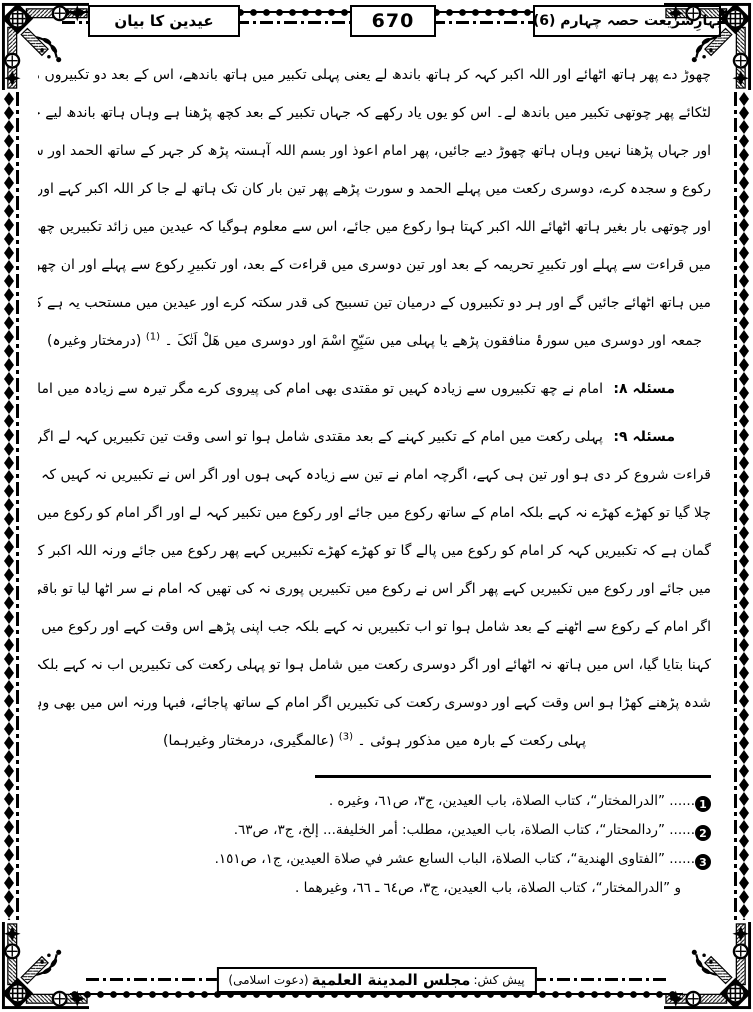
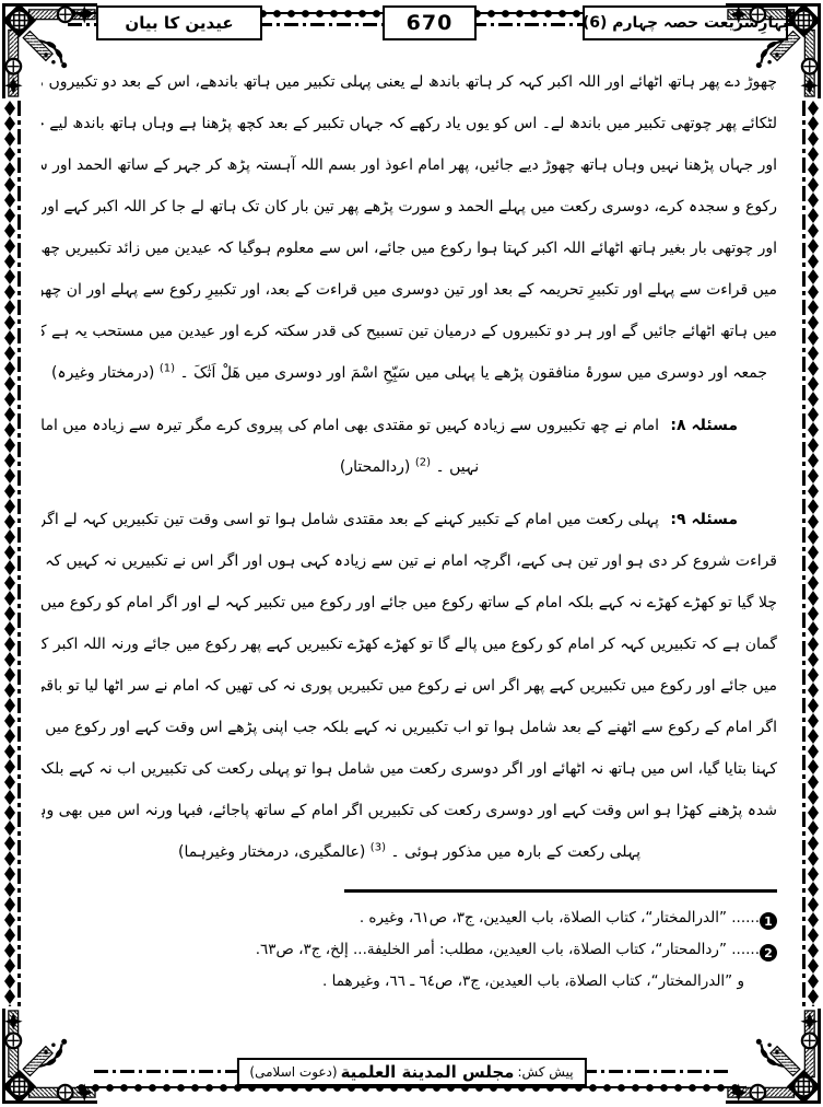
  عیدین کا بیان
  670
  بہارِشریعت حصہ چہارم (6)
  چھوڑ دے پھر ہاتھ اٹھائے اور اللہ اکبر کہہ کر ہاتھ باندھ لے یعنی پہلی تکبیر میں ہاتھ باندھے، اس کے بعد دو تکبیروں
  لٹکائے پھر چوتھی تکبیر میں باندھ لے۔ اس کو یوں یاد رکھے کہ جہاں تکبیر کے بعد کچھ پڑھنا ہے وہاں ہاتھ باندھ لیے
  اور جہاں پڑھنا نہیں وہاں ہاتھ چھوڑ دیے جائیں، پھر امام اعوذ اور بسم اللہ آہستہ پڑھ کر جہر کے ساتھ الحمد اور س
  رکوع و سجدہ کرے، دوسری رکعت میں پہلے الحمد و سورت پڑھے پھر تین بار کان تک ہاتھ لے جا کر اللہ اکبر کہے اور
  اور چوتھی بار بغیر ہاتھ اٹھائے اللہ اکبر کہتا ہوا رکوع میں جائے، اس سے معلوم ہوگیا کہ عیدین میں زائد تکبیریں چھ
  میں قراءت سے پہلے اور تکبیرِ تحریمہ کے بعد اور تین دوسری میں قراءت کے بعد، اور تکبیرِ رکوع سے پہلے اور ان چھو
  میں ہاتھ اٹھائے جائیں گے اور ہر دو تکبیروں کے درمیان تین تسبیح کی قدر سکتہ کرے اور عیدین میں مستحب یہ ہے ک
  جمعہ اور دوسری میں سورۂ منافقون پڑھے یا پہلی میں سَبِّحِ اسْمَ اور دوسری میں هَلْ اَتٰکَ ۔ (1) (درمختار وغیرہ)
  مسئلہ ۸: امام نے چھ تکبیروں سے زیادہ کہیں تو مقتدی بھی امام کی پیروی کرے مگر تیرہ سے زیادہ میں اما
+ نہیں ۔ (2) (ردالمحتار)
  مسئلہ ۹: پہلی رکعت میں امام کے تکبیر کہنے کے بعد مقتدی شامل ہوا تو اسی وقت تین تکبیریں کہہ لے اگر
  قراءت شروع کر دی ہو اور تین ہی کہے، اگرچہ امام نے تین سے زیادہ کہی ہوں اور اگر اس نے تکبیریں نہ کہیں کہ
  چلا گیا تو کھڑے کھڑے نہ کہے بلکہ امام کے ساتھ رکوع میں جائے اور رکوع میں تکبیر کہہ لے اور اگر امام کو رکوع میں
  گمان ہے کہ تکبیریں کہہ کر امام کو رکوع میں پالے گا تو کھڑے کھڑے تکبیریں کہے پھر رکوع میں جائے ورنہ اللہ اکبر ک
  میں جائے اور رکوع میں تکبیریں کہے پھر اگر اس نے رکوع میں تکبیریں پوری نہ کی تھیں کہ امام نے سر اٹھا لیا تو باق
  اگر امام کے رکوع سے اٹھنے کے بعد شامل ہوا تو اب تکبیریں نہ کہے بلکہ جب اپنی پڑھے اس وقت کہے اور رکوع میں
  کہنا بتایا گیا، اس میں ہاتھ نہ اٹھائے اور اگر دوسری رکعت میں شامل ہوا تو پہلی رکعت کی تکبیریں اب نہ کہے بلکہ
  شدہ پڑھنے کھڑا ہو اس وقت کہے اور دوسری رکعت کی تکبیریں اگر امام کے ساتھ پاجائے، فبہا ورنہ اس میں بھی وہ
  پہلی رکعت کے بارہ میں مذکور ہوئی ۔ (3) (عالمگیری، درمختار وغیرہما)
  1...... ”الدرالمختار“، کتاب الصلاة، باب العیدین، ج٣، ص٦١، وغیره .
  2...... ”ردالمحتار“، کتاب الصلاة، باب العیدین، مطلب: أمر الخلیفة... إلخ، ج٣، ص٦٣.
- 3...... ”الفتاوی الهندیة“، کتاب الصلاة، الباب السابع عشر في صلاة العیدین، ج١، ص١٥١.
  و ”الدرالمختار“، کتاب الصلاة، باب العیدین، ج٣، ص٦٤ ـ ٦٦، وغیرهما .
  پیش کش:
  مجلس المدینة العلمیة
  (دعوت اسلامی)
